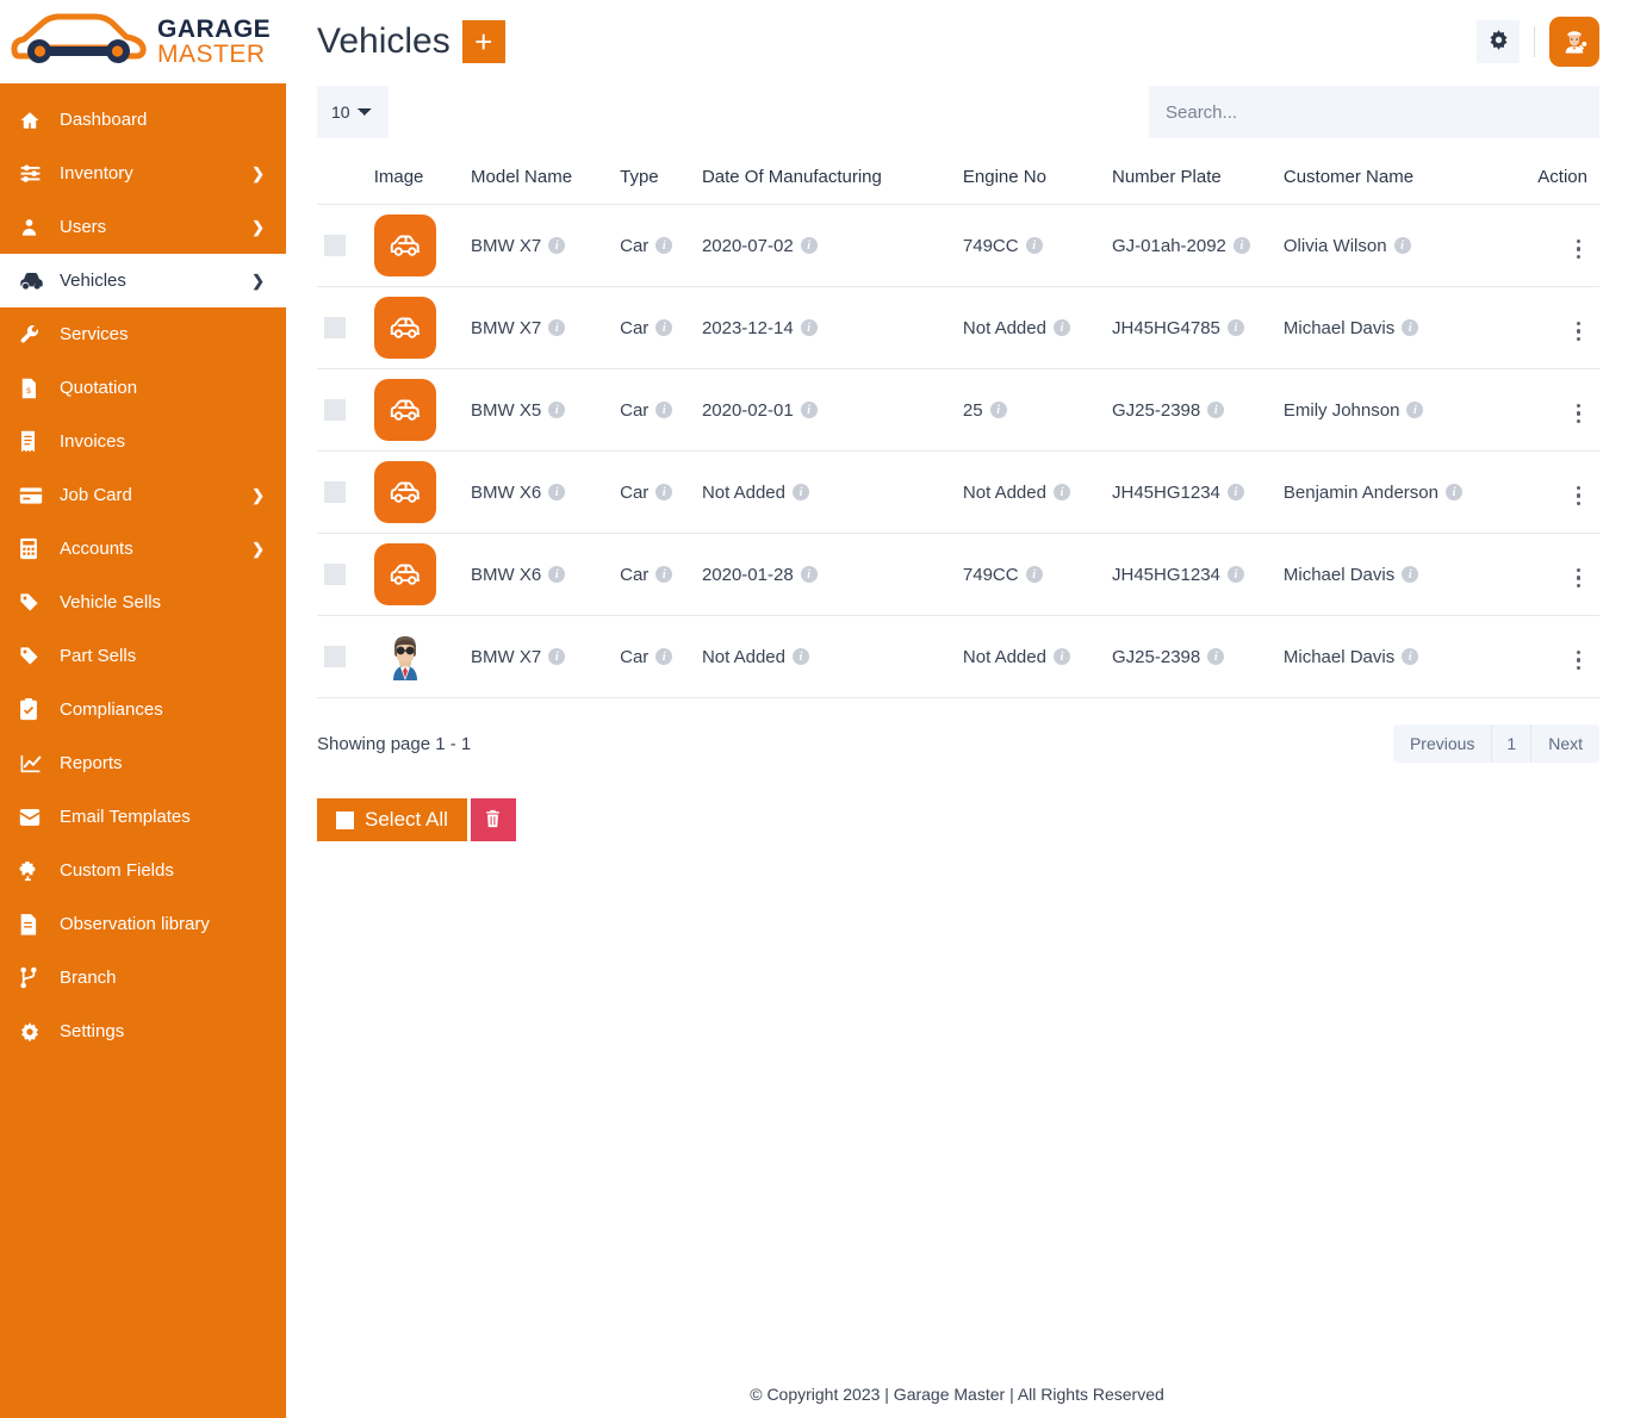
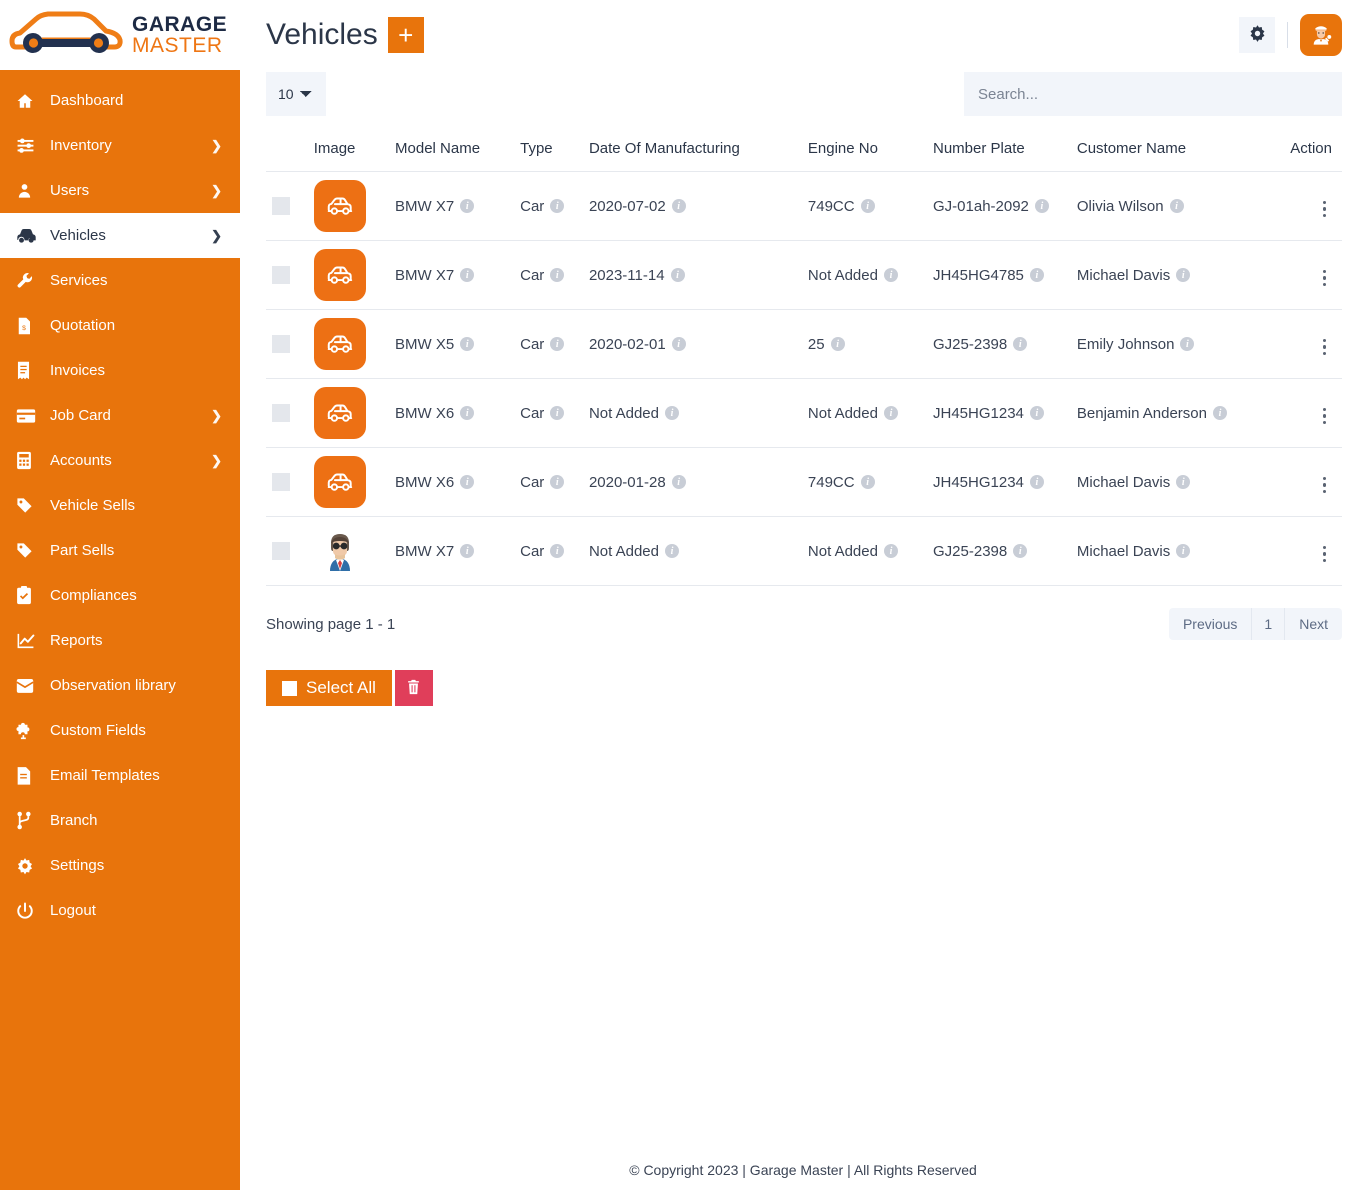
  GARAGE
  MASTER
  Dashboard
  Inventory
  ❯
  Users
  ❯
  Vehicles
  ❯
  Services
  Quotation
  Invoices
  Job Card
  ❯
  Accounts
  ❯
  Vehicle Sells
  Part Sells
  Compliances
  Reports
- Email Templates
+ Observation library
  Custom Fields
- Observation library
+ Email Templates
  Branch
  Settings
+ Logout
  Vehicles
  +
  10
  Search...
  	Image	Model Name	Type	Date Of Manufacturing	Engine No	Number Plate	Customer Name	Action
  		BMW X7 i	Car i	2020-07-02 i	749CC i	GJ-01ah-2092 i	Olivia Wilson i
- 		BMW X7 i	Car i	2023-12-14 i	Not Added i	JH45HG4785 i	Michael Davis i
+ 		BMW X7 i	Car i	2023-11-14 i	Not Added i	JH45HG4785 i	Michael Davis i
  		BMW X5 i	Car i	2020-02-01 i	25 i	GJ25-2398 i	Emily Johnson i
  		BMW X6 i	Car i	Not Added i	Not Added i	JH45HG1234 i	Benjamin Anderson i
  		BMW X6 i	Car i	2020-01-28 i	749CC i	JH45HG1234 i	Michael Davis i
  		BMW X7 i	Car i	Not Added i	Not Added i	GJ25-2398 i	Michael Davis i
  Showing page 1 - 1
  Previous
  1
  Next
  Select All
  © Copyright 2023 | Garage Master | All Rights Reserved
